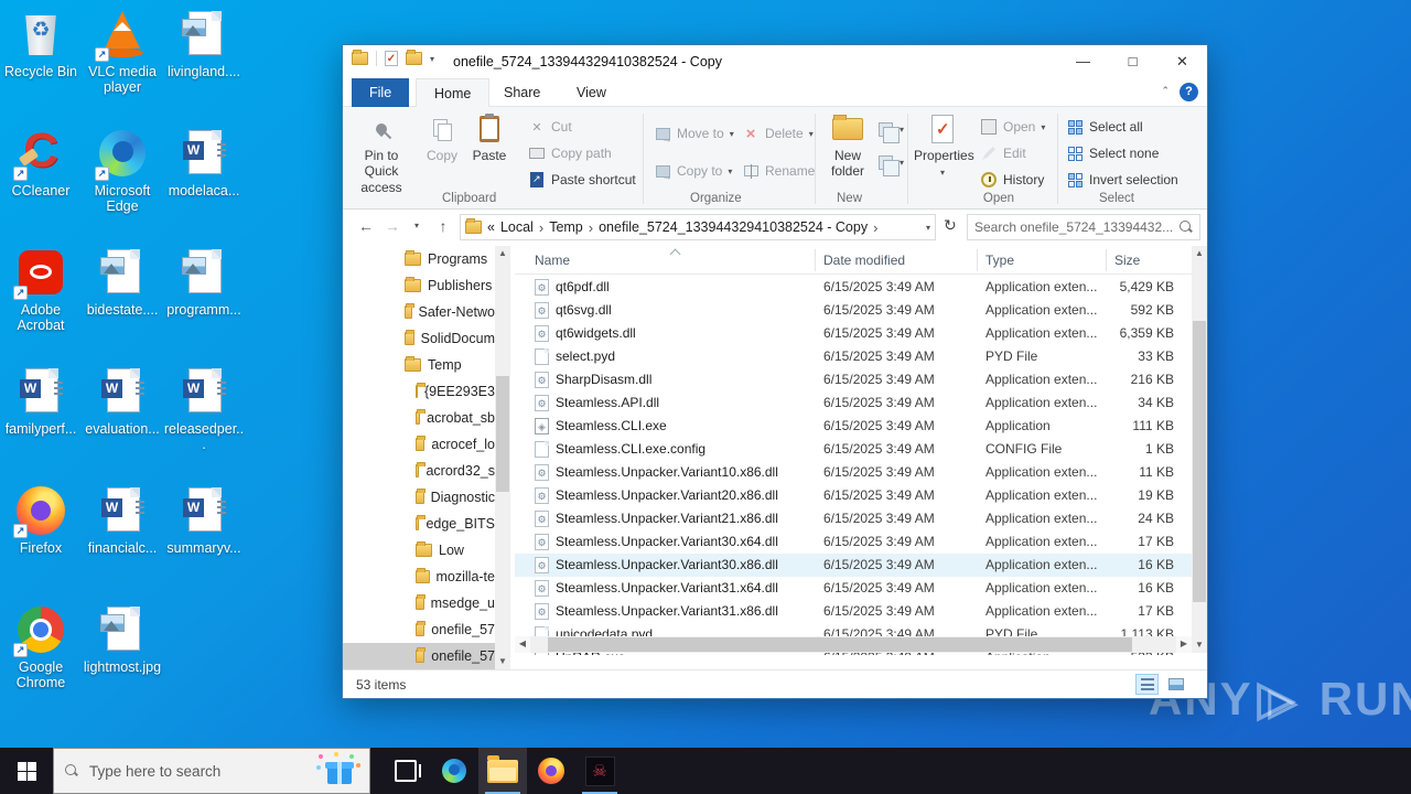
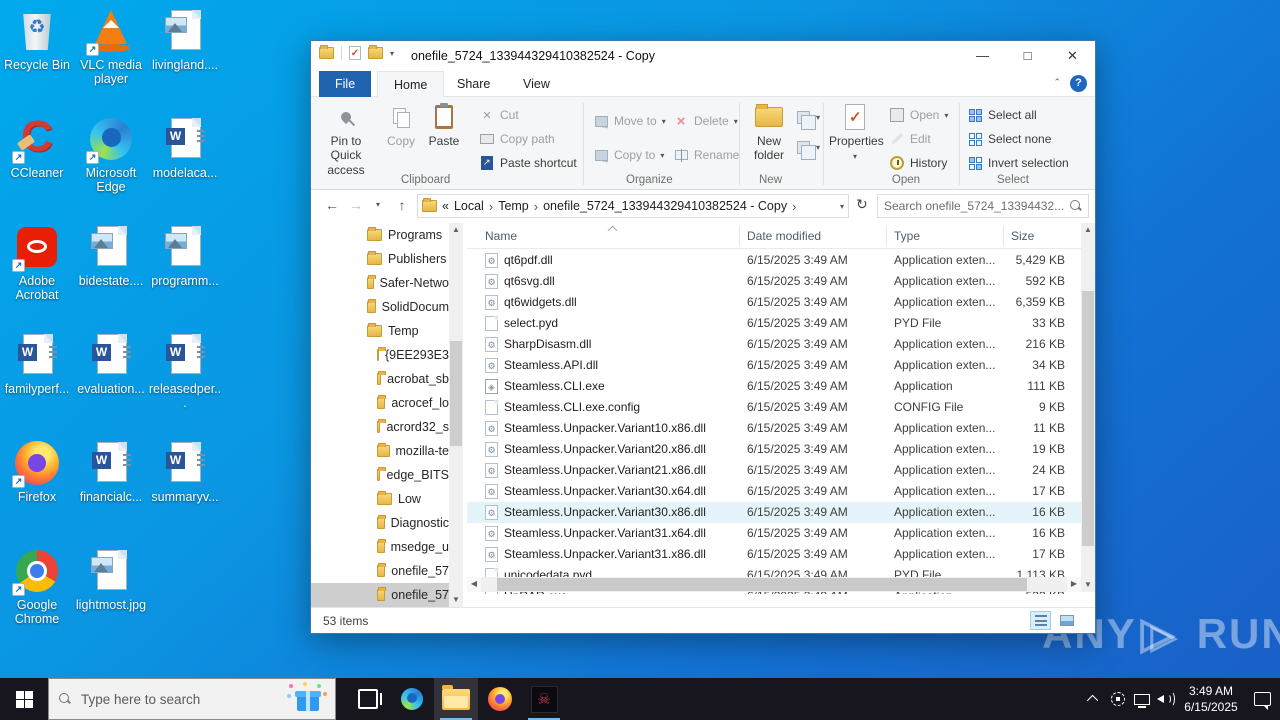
  ♻
  Recycle Bin
  ↗
  VLC media player
  livingland....
  C
  ↗
  CCleaner
  ↗
  Microsoft Edge
  W
  modelaca...
  ↗
  Adobe Acrobat
  bidestate....
  programm...
  W
  familyperf...
  W
  evaluation...
  W
  releasedper...
  ↗
  Firefox
  W
  financialc...
  W
  summaryv...
  ↗
  Google Chrome
  lightmost.jpg
  ▷
  ▷
  RUN
  ✓
  ▾
  onefile_5724_133944329410382524 - Copy
  —
  □
  ✕
  File
  Home
  Share
  View
  ⌃
  ?
  Pin to Quick access
  Copy
  Paste
  Cut
  Copy path
  Paste shortcut
  Clipboard
  Move to
  ▾
  Copy to
  ▾
  ×
  Delete
  ▾
  Rename
  Organize
  New folder
  ▾
  ▾
  New
  Properties ▾
  Open
  ▾
  Edit
  History
  Open
  Select all
  Select none
  Invert selection
  Select
  ←
  →
  ▾
  ↑
  «
  Local
  ›
  Temp
  ›
  onefile_5724_133944329410382524 - Copy
  ›
  ▾
  ↻
  Search onefile_5724_13394432...
  Programs
  Publishers
  Safer-Netwo
  SolidDocum
  Temp
  {9EE293E3
  acrobat_sb
  acrocef_lo
  acrord32_s
- Diagnostic
+ mozilla-te
  edge_BITS
  Low
- mozilla-te
+ Diagnostic
  msedge_u
  onefile_57
  onefile_57
  ▲
  ▼
  Name
  Date modified
  Type
  Size
  qt6pdf.dll
  6/15/2025 3:49 AM
  Application exten...
  5,429 KB
  qt6svg.dll
  6/15/2025 3:49 AM
  Application exten...
  592 KB
  qt6widgets.dll
  6/15/2025 3:49 AM
  Application exten...
  6,359 KB
  select.pyd
  6/15/2025 3:49 AM
  PYD File
  33 KB
  SharpDisasm.dll
  6/15/2025 3:49 AM
  Application exten...
  216 KB
  Steamless.API.dll
  6/15/2025 3:49 AM
  Application exten...
  34 KB
  Steamless.CLI.exe
  6/15/2025 3:49 AM
  Application
  111 KB
  Steamless.CLI.exe.config
  6/15/2025 3:49 AM
  CONFIG File
- 1 KB
+ 9 KB
  Steamless.Unpacker.Variant10.x86.dll
  6/15/2025 3:49 AM
  Application exten...
  11 KB
  Steamless.Unpacker.Variant20.x86.dll
  6/15/2025 3:49 AM
  Application exten...
  19 KB
  Steamless.Unpacker.Variant21.x86.dll
  6/15/2025 3:49 AM
  Application exten...
  24 KB
  Steamless.Unpacker.Variant30.x64.dll
  6/15/2025 3:49 AM
  Application exten...
  17 KB
  Steamless.Unpacker.Variant30.x86.dll
  6/15/2025 3:49 AM
  Application exten...
  16 KB
  Steamless.Unpacker.Variant31.x64.dll
  6/15/2025 3:49 AM
  Application exten...
  16 KB
  Steamless.Unpacker.Variant31.x86.dll
  6/15/2025 3:49 AM
  Application exten...
  17 KB
  unicodedata.pyd
  6/15/2025 3:49 AM
  PYD File
  1,113 KB
  ◀
  ▶
  ▲
  ▼
  53 items
  Type here to search
  ☠
+ 3:49 AM
+ 6/15/2025
